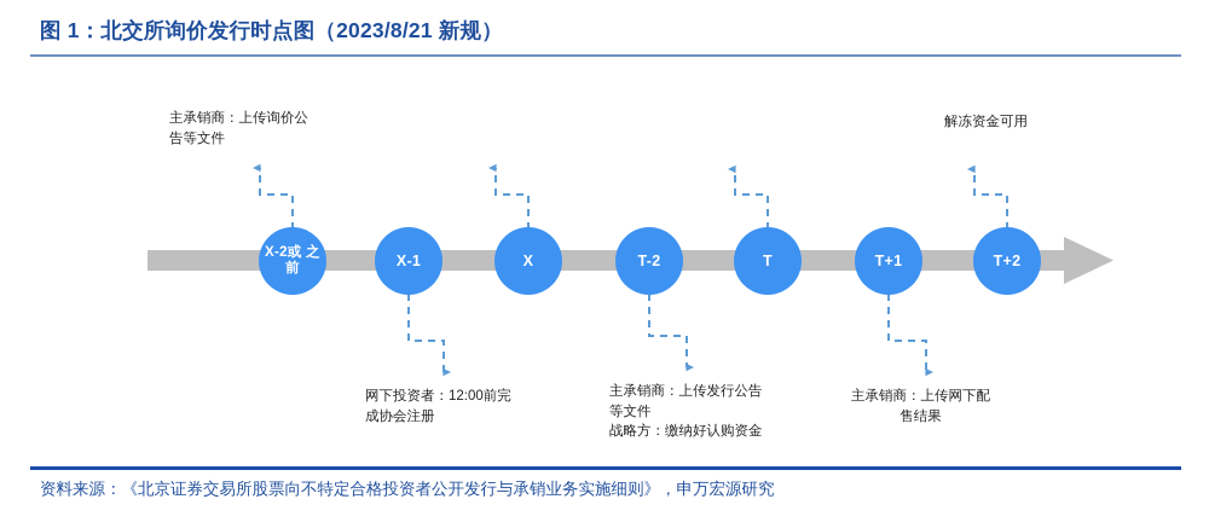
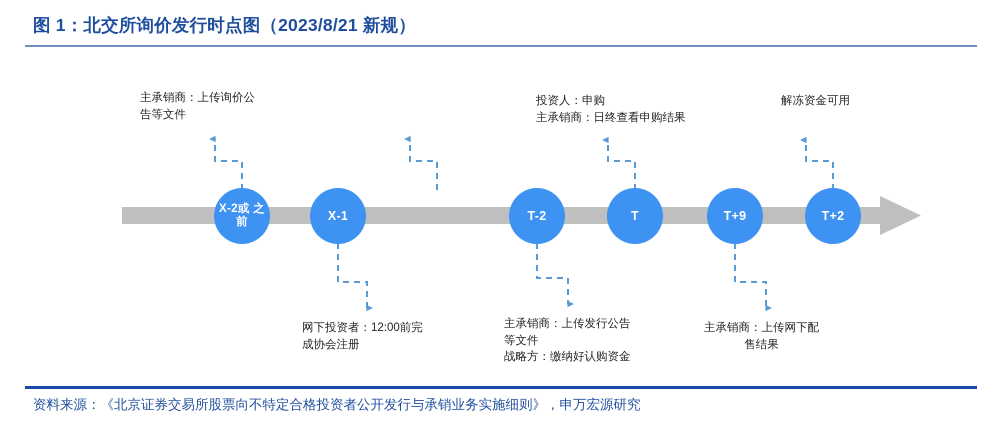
  图 1：北交所询价发行时点图（2023/8/21 新规）
  X-2或 之前
  X-1
- X
  T-2
  T
- T+1
+ T+9
  T+2
  主承销商：上传询价公
  告等文件
+ 投资人：申购
+ 主承销商：日终查看申购结果
  解冻资金可用
  网下投资者：12:00前完
  成协会注册
  主承销商：上传发行公告
  等文件
  战略方：缴纳好认购资金
  主承销商：上传网下配
  售结果
  资料来源：《北京证券交易所股票向不特定合格投资者公开发行与承销业务实施细则》，申万宏源研究
